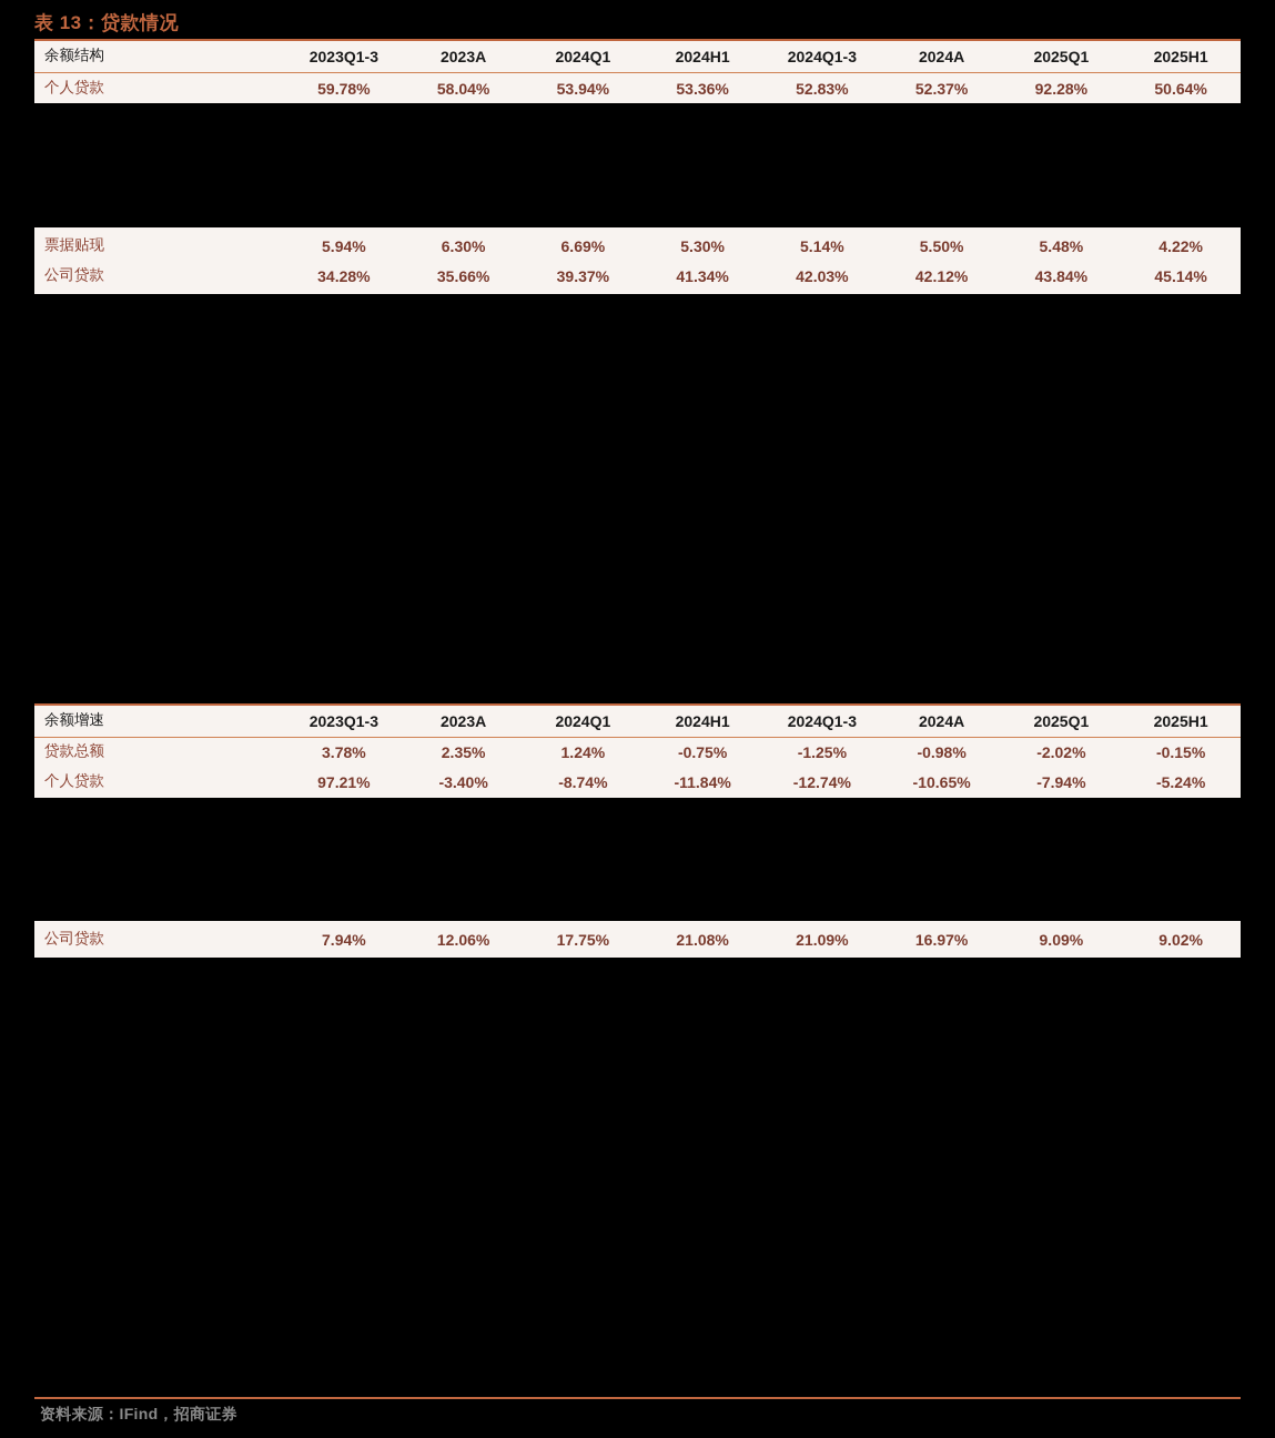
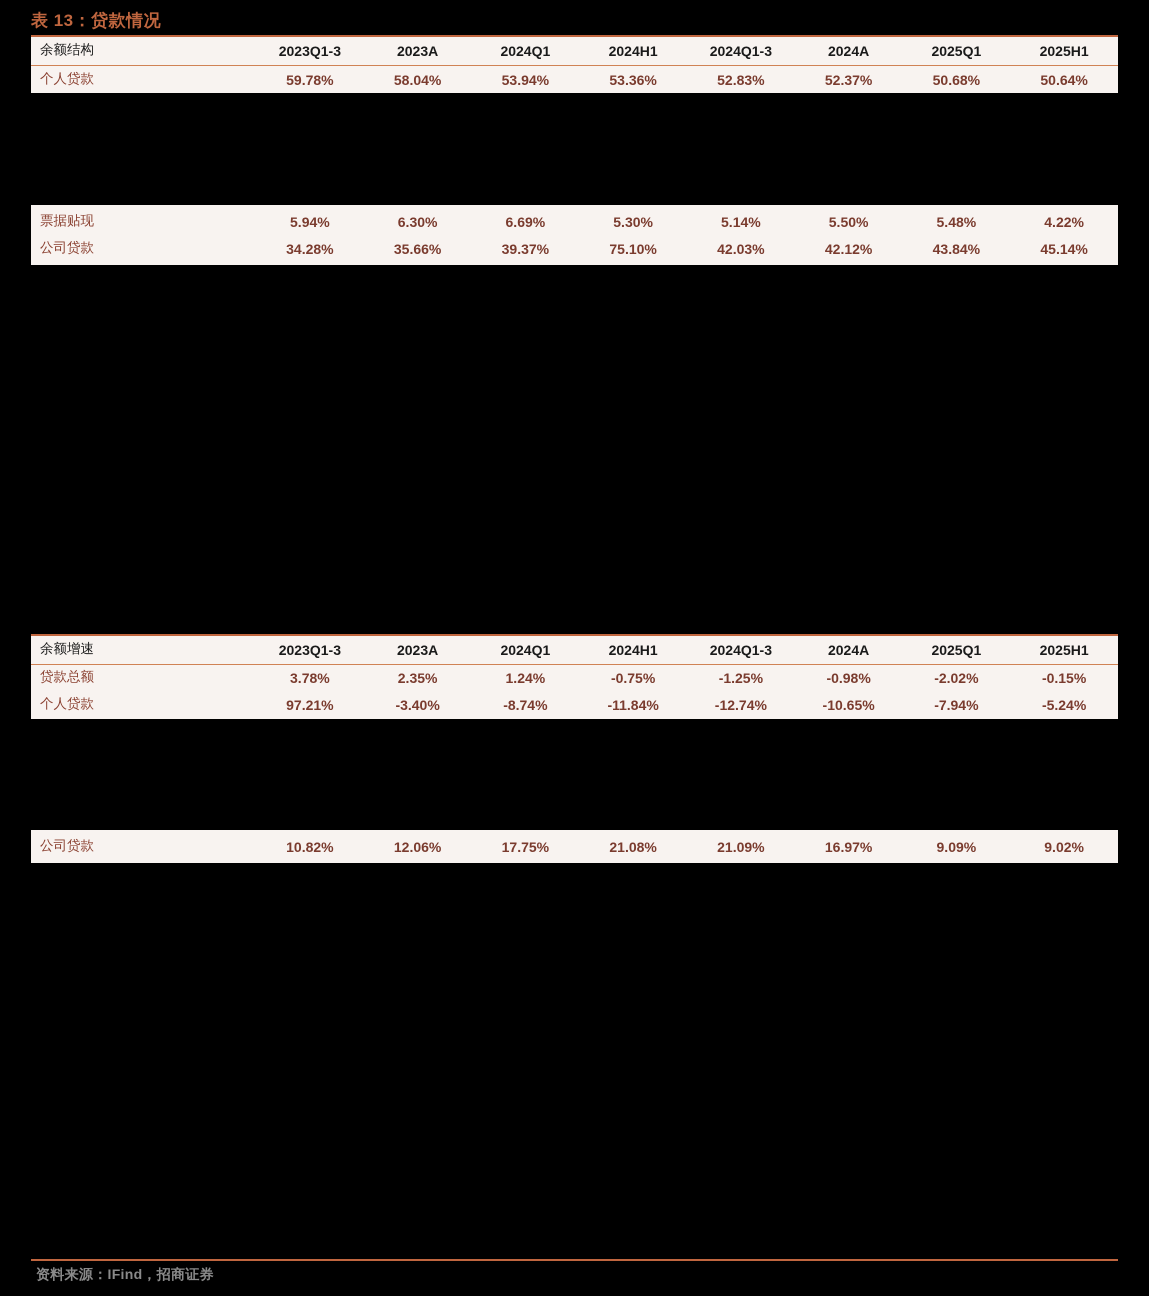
  表 13：贷款情况
  余额结构	2023Q1-3	2023A	2024Q1	2024H1	2024Q1-3	2024A	2025Q1	2025H1
- 个人贷款	59.78%	58.04%	53.94%	53.36%	52.83%	52.37%	92.28%	50.64%
+ 个人贷款	59.78%	58.04%	53.94%	53.36%	52.83%	52.37%	50.68%	50.64%
  票据贴现	5.94%	6.30%	6.69%	5.30%	5.14%	5.50%	5.48%	4.22%
- 公司贷款	34.28%	35.66%	39.37%	41.34%	42.03%	42.12%	43.84%	45.14%
+ 公司贷款	34.28%	35.66%	39.37%	75.10%	42.03%	42.12%	43.84%	45.14%
  余额增速	2023Q1-3	2023A	2024Q1	2024H1	2024Q1-3	2024A	2025Q1	2025H1
  贷款总额	3.78%	2.35%	1.24%	-0.75%	-1.25%	-0.98%	-2.02%	-0.15%
  个人贷款	97.21%	-3.40%	-8.74%	-11.84%	-12.74%	-10.65%	-7.94%	-5.24%
- 公司贷款	7.94%	12.06%	17.75%	21.08%	21.09%	16.97%	9.09%	9.02%
+ 公司贷款	10.82%	12.06%	17.75%	21.08%	21.09%	16.97%	9.09%	9.02%
  资料来源：IFind，招商证券
